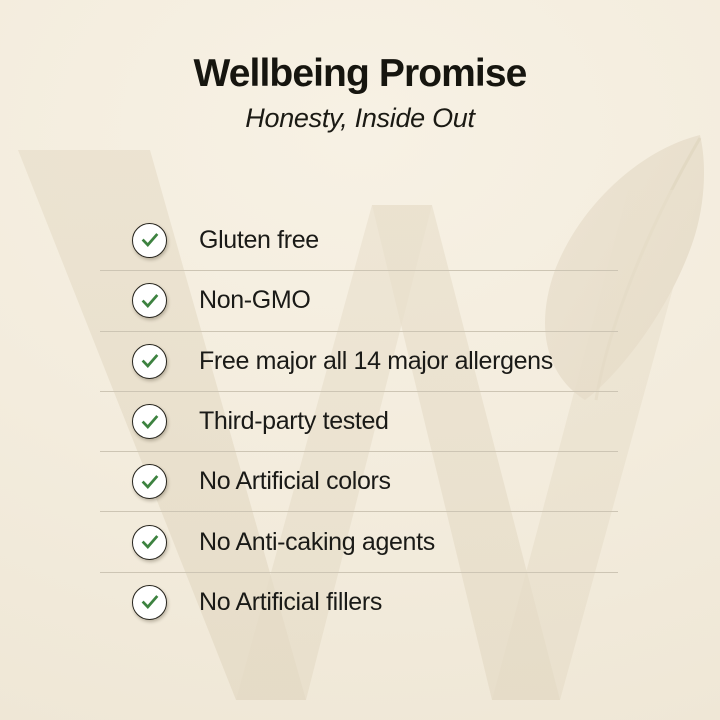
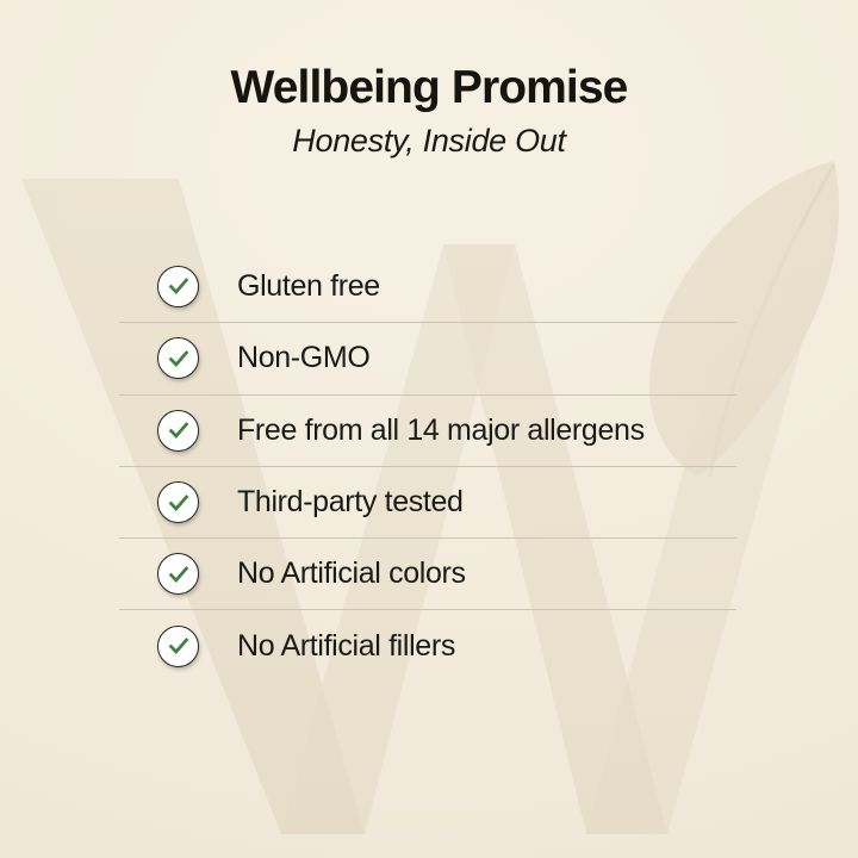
  Wellbeing Promise
  Honesty, Inside Out
  Gluten free
  Non-GMO
- Free major all 14 major allergens
+ Free from all 14 major allergens
  Third-party tested
  No Artificial colors
- No Anti-caking agents
  No Artificial fillers
